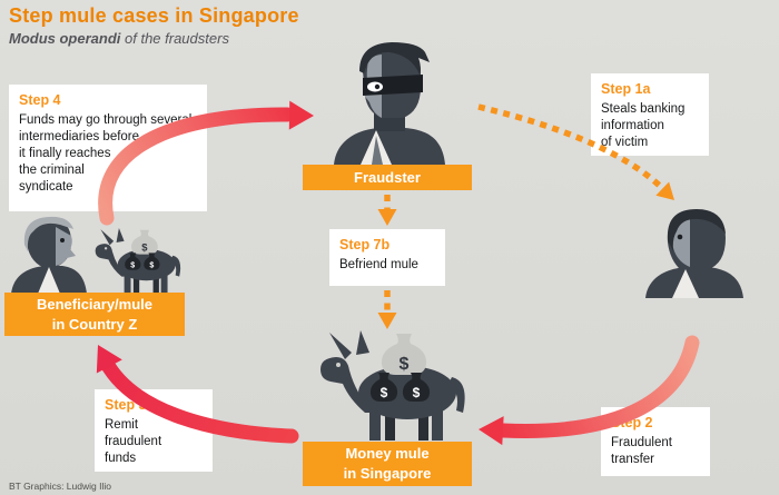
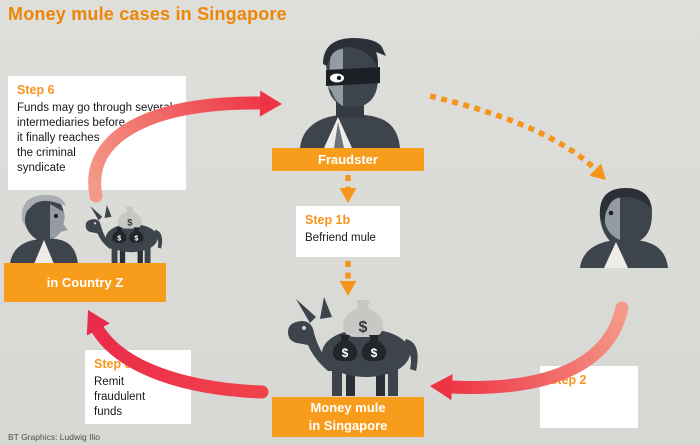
- Step mule cases in Singapore
+ Money mule cases in Singapore
- Modus operandi of the fraudsters
- Step 4
+ Step 6
  Funds may go through seve
  intermediaries before
  it finally reaches
  the criminal
  syndicate
- Step 1a
- Steals banking
- information
- of victim
- Step 7b
+ Step 1b
  Befriend mule
- Fraudulent
- transfer
  Step
  Remit
  fraudulent
  funds
  Fraudster
  Money mule
  in Singapore
- Beneficiary/mule
  in Country Z
  BT Graphics: Ludwig Ilio
